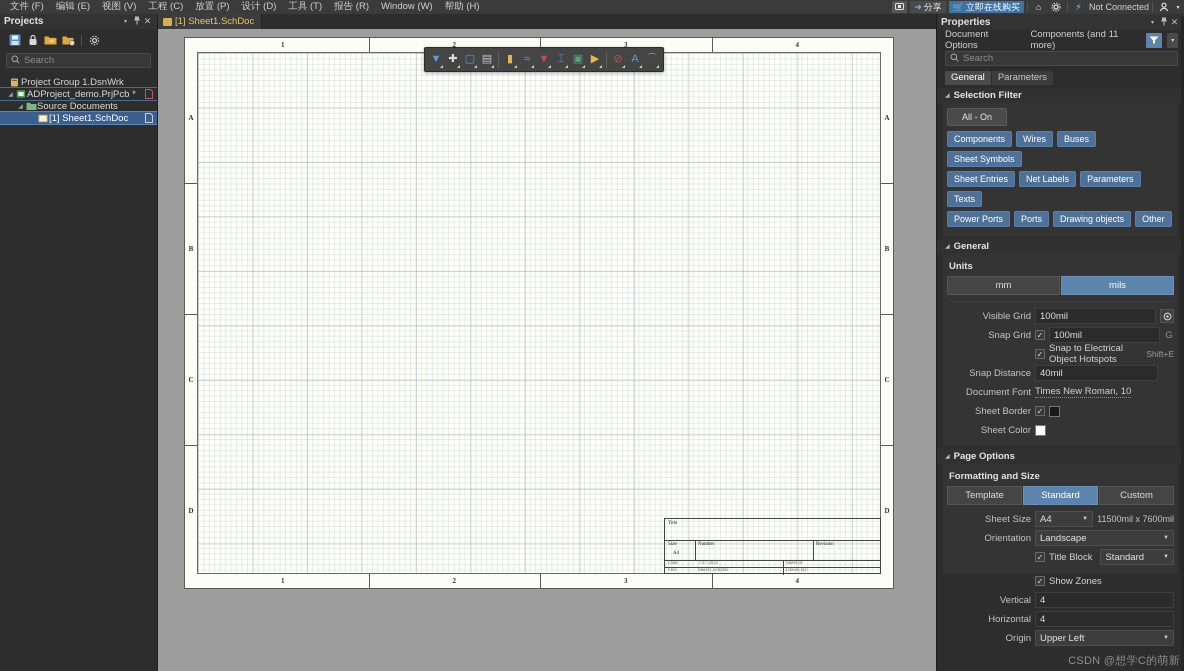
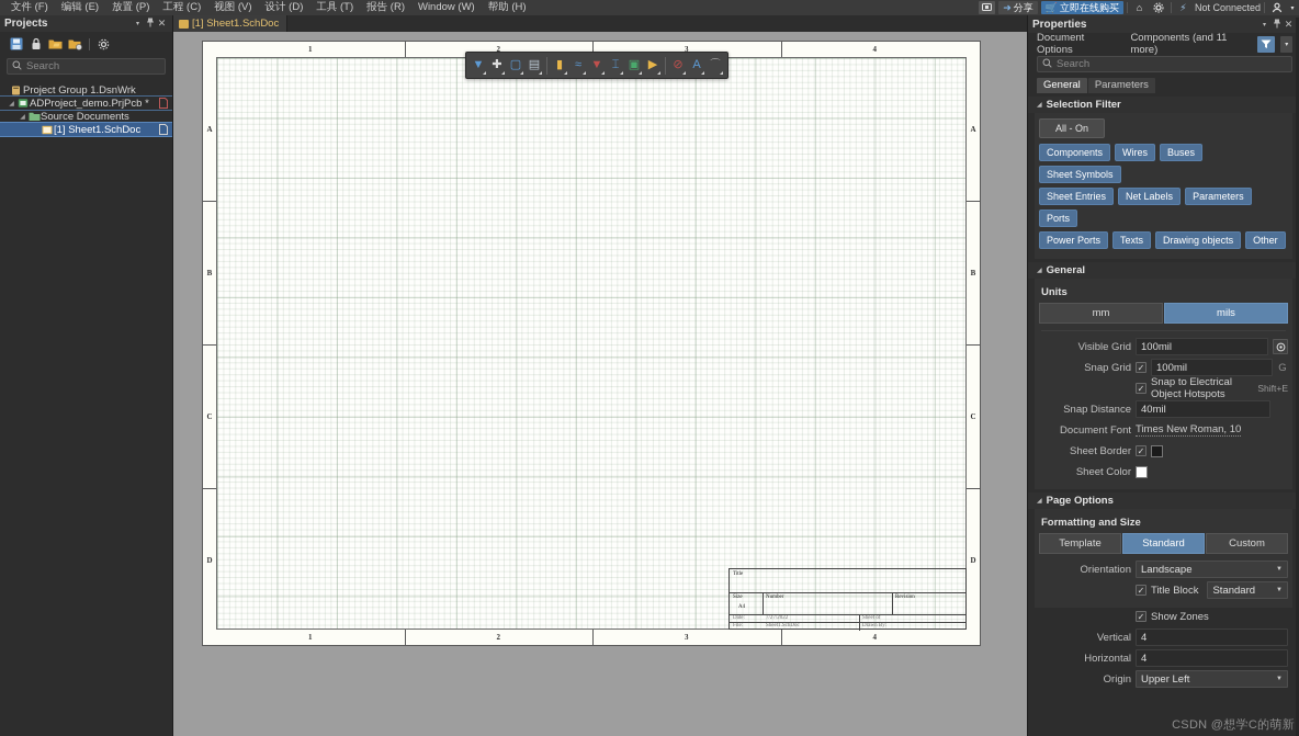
  文件 (F)
  编辑 (E)
- 视图 (V)
+ 放置 (P)
  工程 (C)
- 放置 (P)
+ 视图 (V)
  设计 (D)
  工具 (T)
  报告 (R)
  Window (W)
  帮助 (H)
  ➜
  分享
  🛒
  立即在线购买
  ⌂
  ⚡
  Not Connected
  Projects
  ✕
  Search
  Project Group 1.DsnWrk
  ADProject_demo.PrjPcb *
  Source Documents
  [1] Sheet1.SchDoc
  [1] Sheet1.SchDoc
  ▼
  ✚
  ▢
  ▤
  ▮
  ≈
  ▼
  ⌶
  ▣
  ▶
  ⊘
  A
  ⌒
  1
  1
  2
  2
  3
  3
  4
  4
  A
  A
  B
  B
  C
  C
  D
  D
  Properties
  ✕
  Document Options
  Components (and 11 more)
  Search
  General
  Parameters
  Selection Filter
  All - On
  Components
  Wires
  Buses
  Sheet Symbols
  Sheet Entries
  Net Labels
  Parameters
- Texts
+ Ports
  Power Ports
- Ports
+ Texts
  Drawing objects
  Other
  General
  Units
  mm
  mils
  Visible Grid
  100mil
  Snap Grid
  ✓
  100mil
  G
  ✓
  Snap to Electrical Object Hotspots
  Shift+E
  Snap Distance
  40mil
  Document Font
  Times New Roman, 10
  Sheet Border
  ✓
  Sheet Color
  Page Options
  Formatting and Size
  Template
  Standard
  Custom
- Sheet Size
- A4
- 11500mil x 7600mil
  Orientation
  Landscape
  ✓
  Title Block
  Standard
  ✓
  Show Zones
  Vertical
  4
  Horizontal
  4
  Origin
  Upper Left
  CSDN @想学C的萌新
